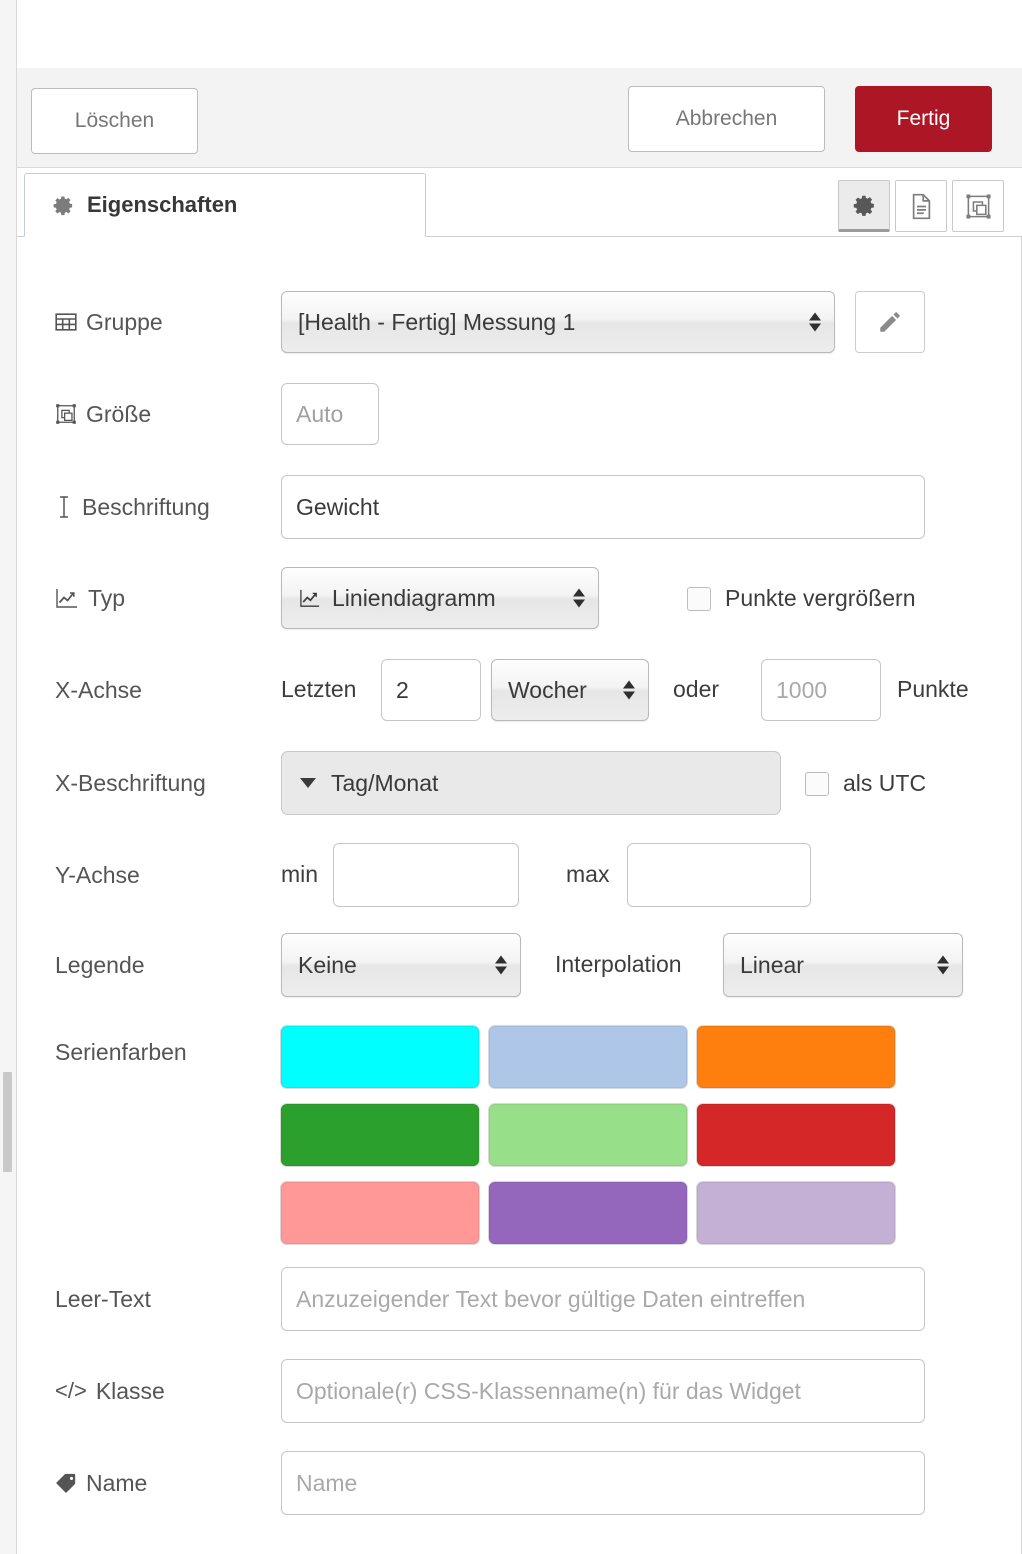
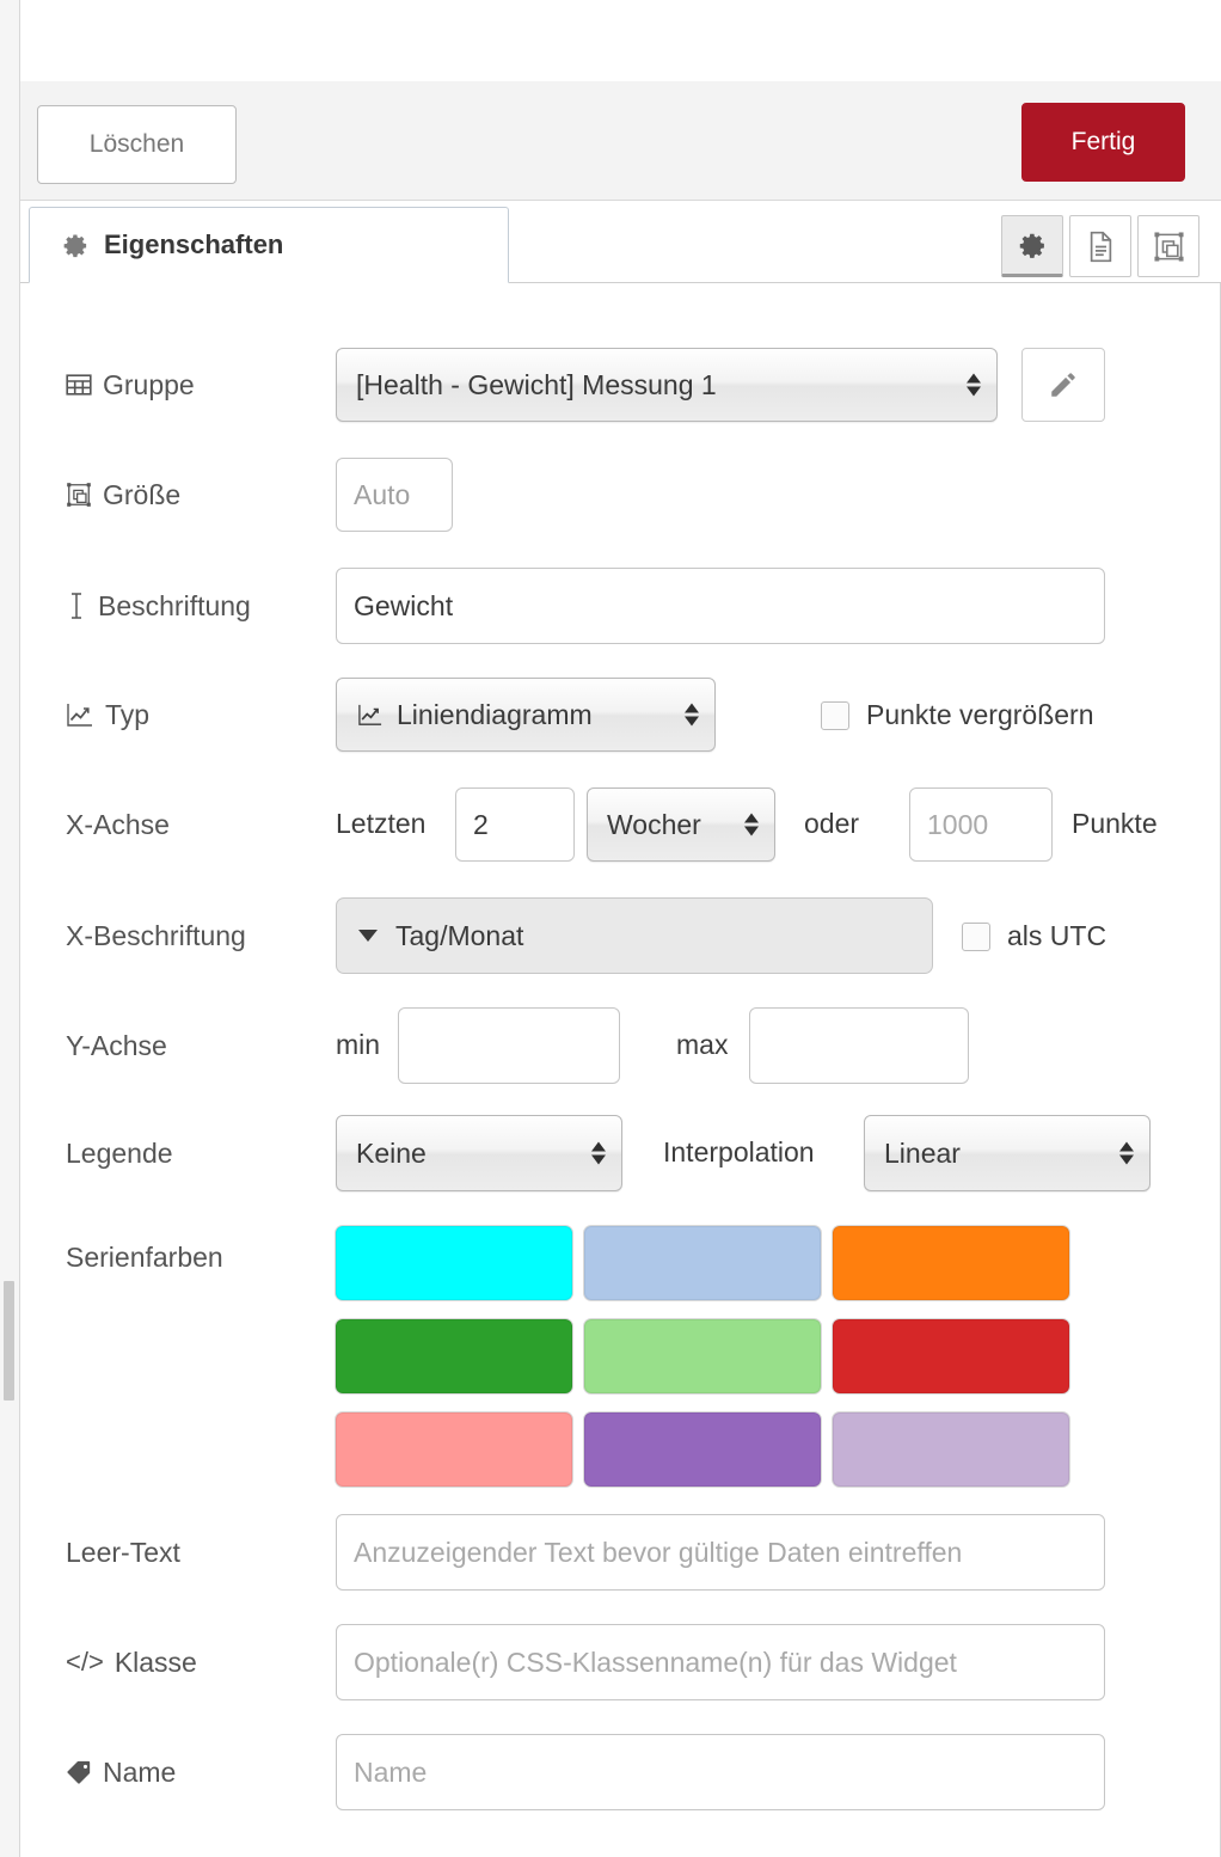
  Löschen
- Abbrechen
  Fertig
  Eigenschaften
  Gruppe
- [Health - Fertig] Messung 1
+ [Health - Gewicht] Messung 1
  Größe
  Auto
  Beschriftung
  Gewicht
  Typ
  Liniendiagramm
  Punkte vergrößern
  X-Achse
  Letzten
  2
  Wocher
  oder
  1000
  Punkte
  X-Beschriftung
  Tag/Monat
  als UTC
  Y-Achse
  min
  max
  Legende
  Keine
  Interpolation
  Linear
  Serienfarben
  Leer-Text
  Anzuzeigender Text bevor gültige Daten eintreffen
  </>
  Klasse
  Optionale(r) CSS-Klassenname(n) für das Widget
  Name
  Name
